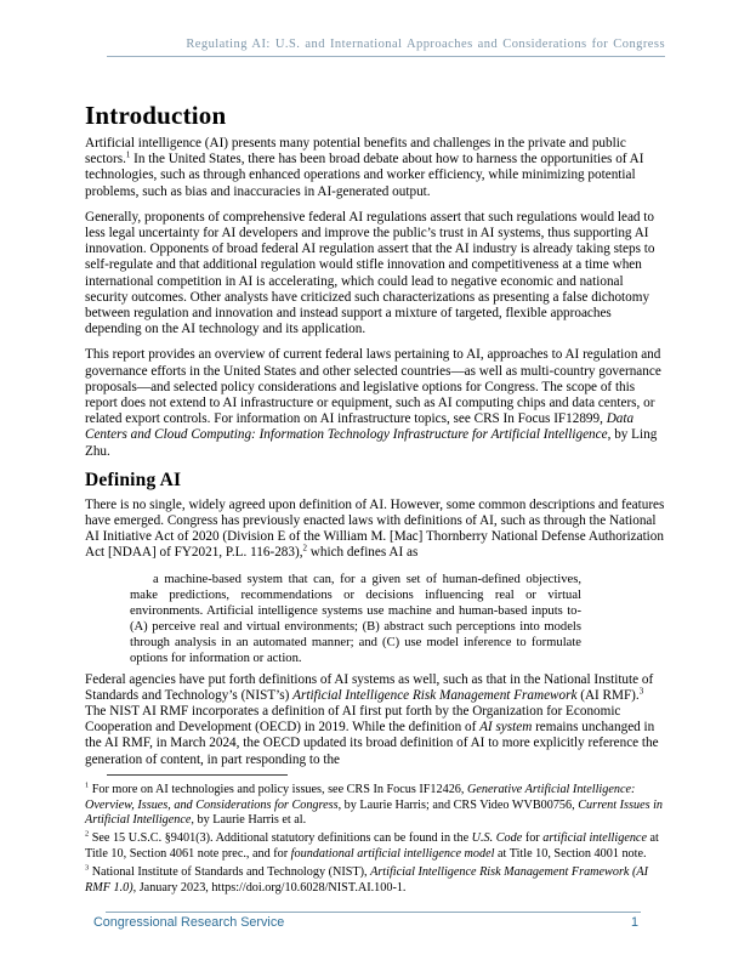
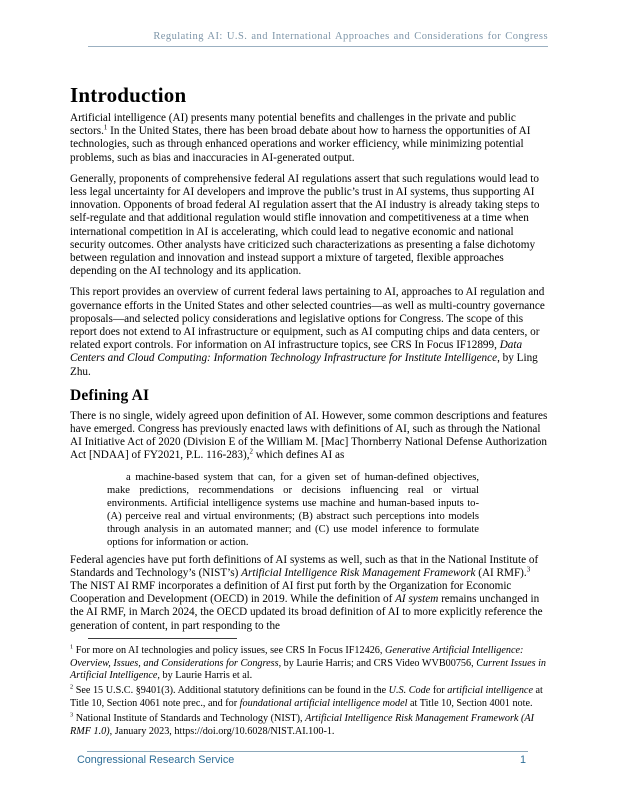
  Regulating AI: U.S. and International Approaches and Considerations for Congress
  Introduction
  Artificial intelligence (AI) presents many potential benefits and challenges in the private and public sectors.1 In the United States, there has been broad debate about how to harness the opportunities of AI technologies, such as through enhanced operations and worker efficiency, while minimizing potential problems, such as bias and inaccuracies in AI-generated output.
  Generally, proponents of comprehensive federal AI regulations assert that such regulations would lead to less legal uncertainty for AI developers and improve the public’s trust in AI systems, thus supporting AI innovation. Opponents of broad federal AI regulation assert that the AI industry is already taking steps to self-regulate and that additional regulation would stifle innovation and competitiveness at a time when international competition in AI is accelerating, which could lead to negative economic and national security outcomes. Other analysts have criticized such characterizations as presenting a false dichotomy between regulation and innovation and instead support a mixture of targeted, flexible approaches depending on the AI technology and its application.
- This report provides an overview of current federal laws pertaining to AI, approaches to AI regulation and governance efforts in the United States and other selected countries—as well as multi-country governance proposals—and selected policy considerations and legislative options for Congress. The scope of this report does not extend to AI infrastructure or equipment, such as AI computing chips and data centers, or related export controls. For information on AI infrastructure topics, see CRS In Focus IF12899, Data Centers and Cloud Computing: Information Technology Infrastructure for Artificial Intelligence, by Ling Zhu.
+ This report provides an overview of current federal laws pertaining to AI, approaches to AI regulation and governance efforts in the United States and other selected countries—as well as multi-country governance proposals—and selected policy considerations and legislative options for Congress. The scope of this report does not extend to AI infrastructure or equipment, such as AI computing chips and data centers, or related export controls. For information on AI infrastructure topics, see CRS In Focus IF12899, Data Centers and Cloud Computing: Information Technology Infrastructure for Institute Intelligence, by Ling Zhu.
  Defining AI
  There is no single, widely agreed upon definition of AI. However, some common descriptions and features have emerged. Congress has previously enacted laws with definitions of AI, such as through the National AI Initiative Act of 2020 (Division E of the William M. [Mac] Thornberry National Defense Authorization Act [NDAA] of FY2021, P.L. 116-283),2 which defines AI as
  a machine-based system that can, for a given set of human-defined objectives, make predictions, recommendations or decisions influencing real or virtual environments. Artificial intelligence systems use machine and human-based inputs to- (A) perceive real and virtual environments; (B) abstract such perceptions into models through analysis in an automated manner; and (C) use model inference to formulate options for information or action.
  Federal agencies have put forth definitions of AI systems as well, such as that in the National Institute of Standards and Technology’s (NIST’s) Artificial Intelligence Risk Management Framework (AI RMF).3 The NIST AI RMF incorporates a definition of AI first put forth by the Organization for Economic Cooperation and Development (OECD) in 2019. While the definition of AI system remains unchanged in the AI RMF, in March 2024, the OECD updated its broad definition of AI to more explicitly reference the generation of content, in part responding to the
  For more on AI technologies and policy issues, see CRS In Focus IF12426, Generative Artificial Intelligence: Overview, Issues, and Considerations for Congress, by Laurie Harris; and CRS Video WVB00756, Current Issues in Artificial Intelligence, by Laurie Harris et al.
  See 15 U.S.C. §9401(3). Additional statutory definitions can be found in the U.S. Code for artificial intelligence at Title 10, Section 4061 note prec., and for foundational artificial intelligence model at Title 10, Section 4001 note.
  National Institute of Standards and Technology (NIST), Artificial Intelligence Risk Management Framework (AI RMF 1.0), January 2023, https://doi.org/10.6028/NIST.AI.100-1.
  Congressional Research Service
  1
